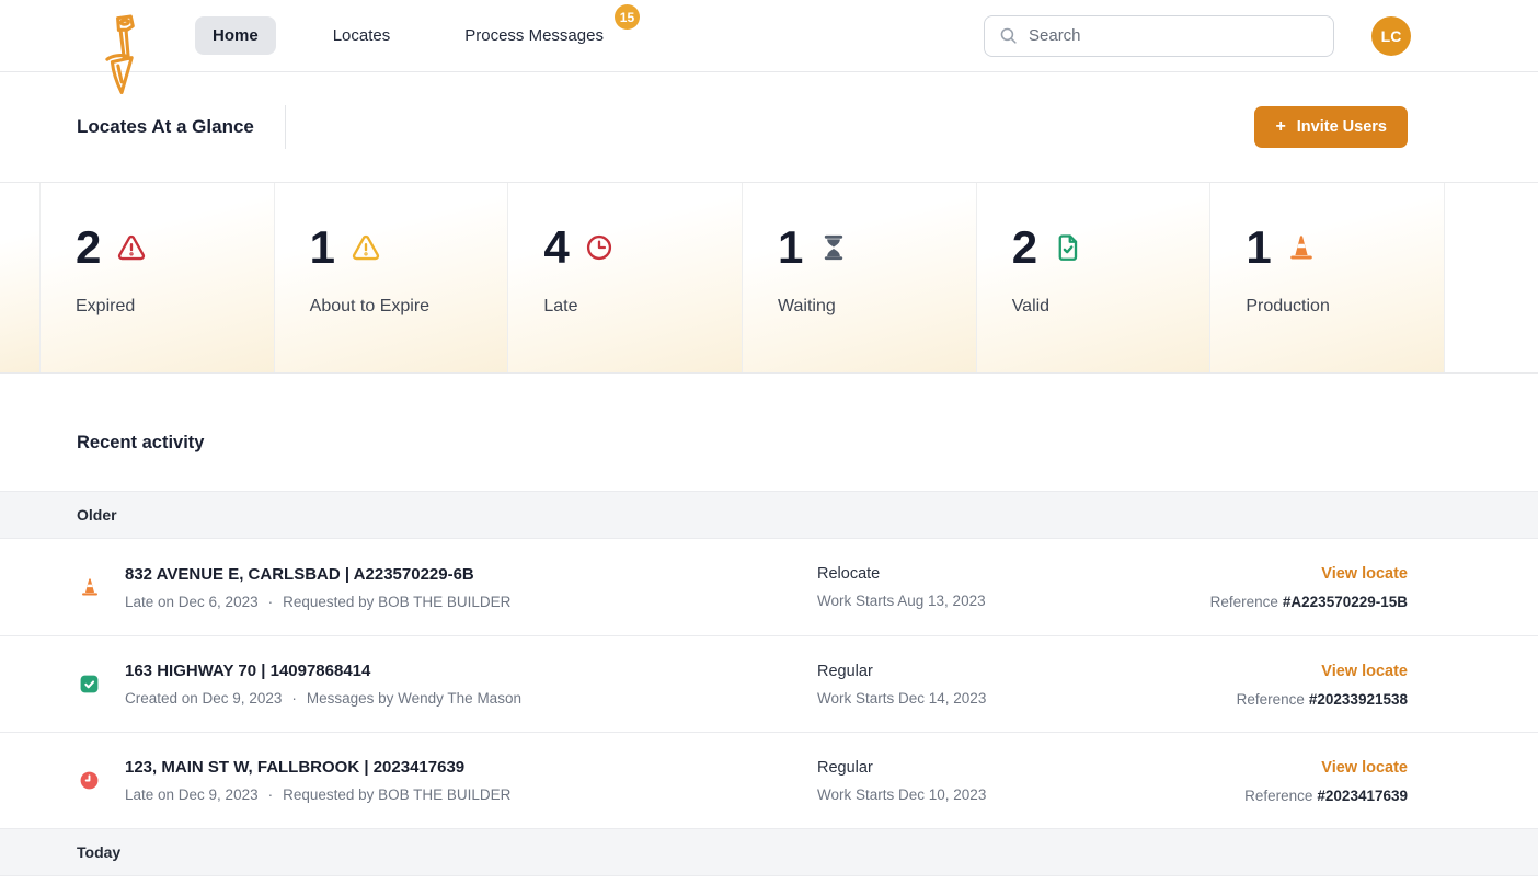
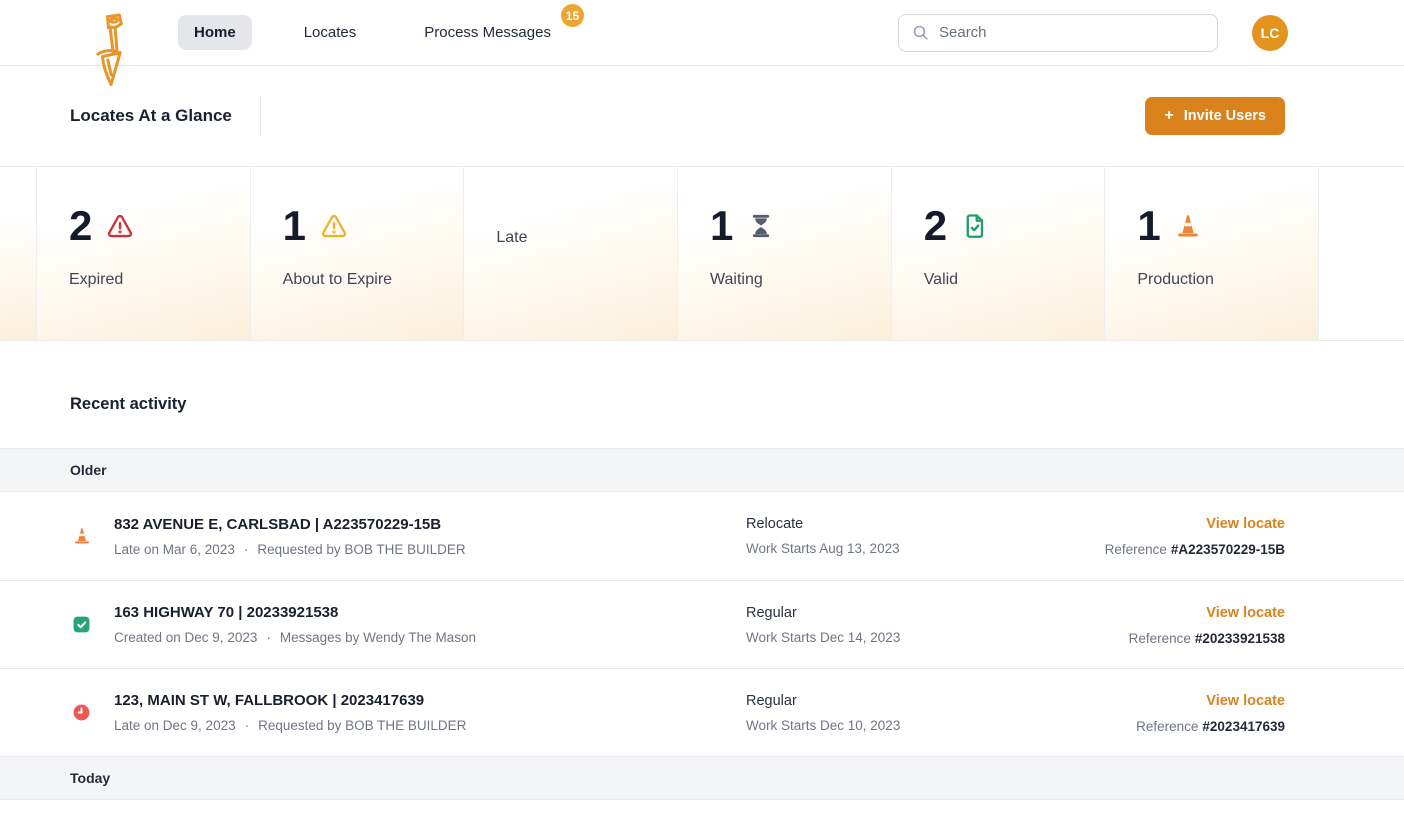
  Home
  Locates
  Process Messages
  15
  Search
  LC
  Locates At a Glance
  +
  Invite Users
  2
  Expired
  1
  About to Expire
- 4
  Late
  1
  Waiting
  2
  Valid
  1
  Production
  Recent activity
  Older
- 832 AVENUE E, CARLSBAD | A223570229-6B
+ 832 AVENUE E, CARLSBAD | A223570229-15B
- Late on Dec 6, 2023 · Requested by BOB THE BUILDER
+ Late on Mar 6, 2023 · Requested by BOB THE BUILDER
  Relocate
  Work Starts Aug 13, 2023
  View locate
  Reference #A223570229-15B
- 163 HIGHWAY 70 | 14097868414
+ 163 HIGHWAY 70 | 20233921538
  Created on Dec 9, 2023 · Messages by Wendy The Mason
  Regular
  Work Starts Dec 14, 2023
  View locate
  Reference #20233921538
  123, MAIN ST W, FALLBROOK | 2023417639
  Late on Dec 9, 2023 · Requested by BOB THE BUILDER
  Regular
  Work Starts Dec 10, 2023
  View locate
  Reference #2023417639
  Today
